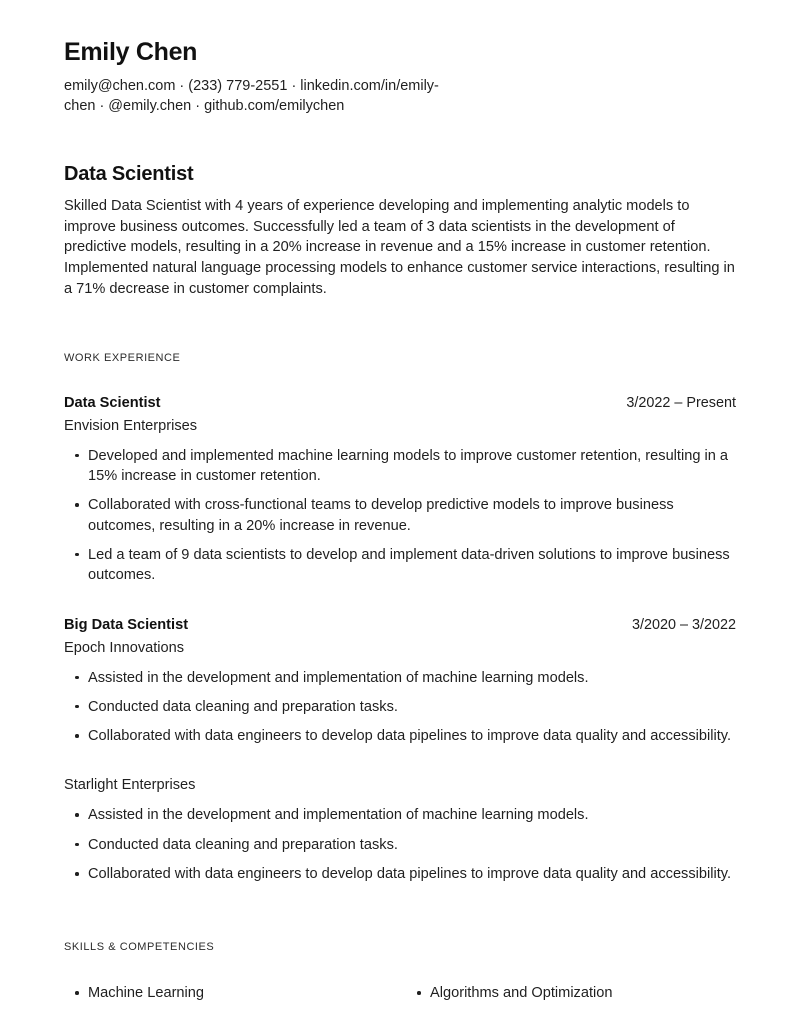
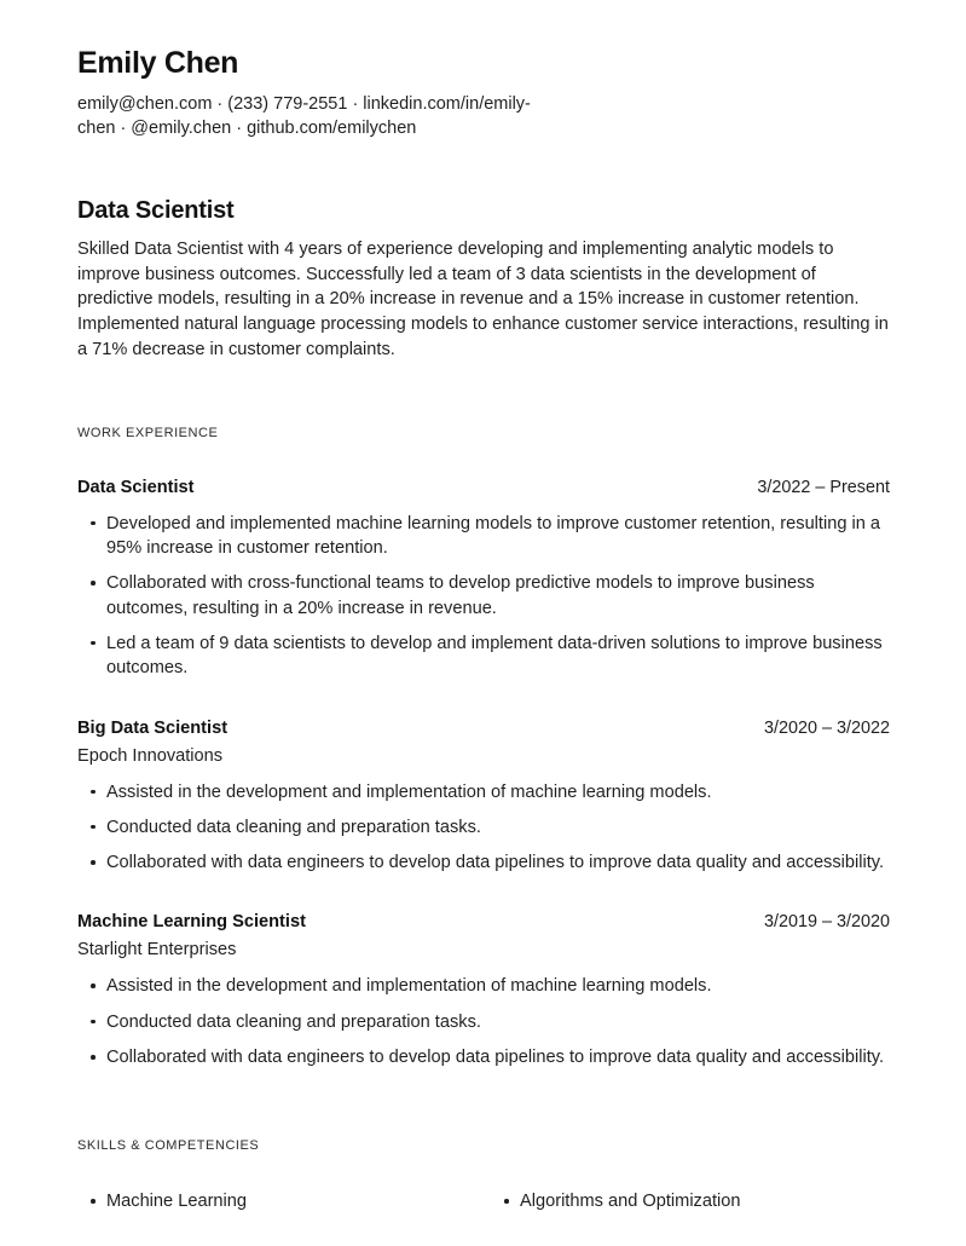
  Emily Chen
  emily@chen.com · (233) 779-2551 · linkedin.com/in/emily-chen · @emily.chen · github.com/emilychen
  Data Scientist
  Skilled Data Scientist with 4 years of experience developing and implementing analytic models to improve business outcomes. Successfully led a team of 3 data scientists in the development of predictive models, resulting in a 20% increase in revenue and a 15% increase in customer retention. Implemented natural language processing models to enhance customer service interactions, resulting in a 71% decrease in customer complaints.
  WORK EXPERIENCE
  Data Scientist
  3/2022 – Present
- Envision Enterprises
- Developed and implemented machine learning models to improve customer retention, resulting in a 15% increase in customer retention.
+ Developed and implemented machine learning models to improve customer retention, resulting in a 95% increase in customer retention.
  Collaborated with cross-functional teams to develop predictive models to improve business outcomes, resulting in a 20% increase in revenue.
  Led a team of 9 data scientists to develop and implement data-driven solutions to improve business outcomes.
  Big Data Scientist
  3/2020 – 3/2022
  Epoch Innovations
  Assisted in the development and implementation of machine learning models.
  Conducted data cleaning and preparation tasks.
  Collaborated with data engineers to develop data pipelines to improve data quality and accessibility.
+ Machine Learning Scientist
+ 3/2019 – 3/2020
  Starlight Enterprises
  Assisted in the development and implementation of machine learning models.
  Conducted data cleaning and preparation tasks.
  Collaborated with data engineers to develop data pipelines to improve data quality and accessibility.
  SKILLS & COMPETENCIES
  Machine Learning
  Algorithms and Optimization
